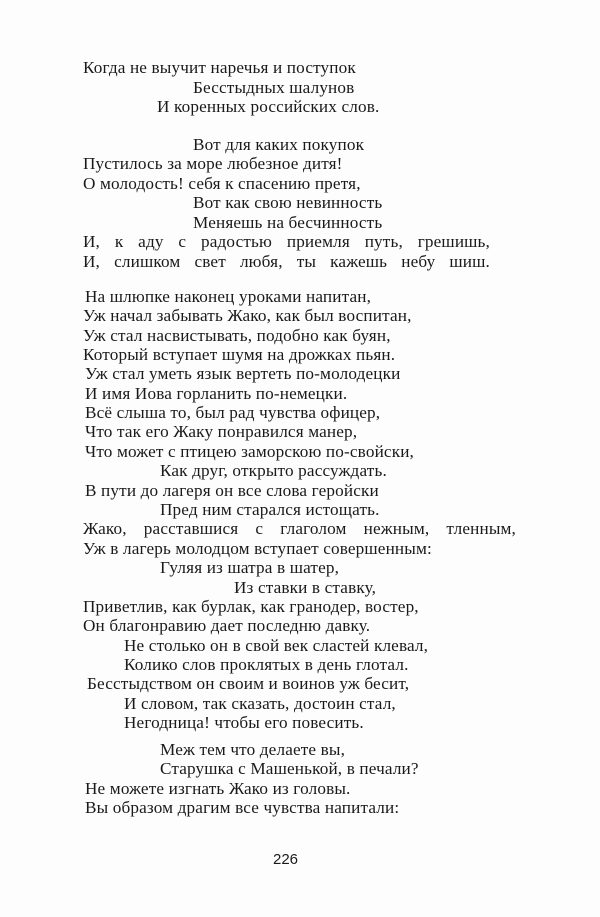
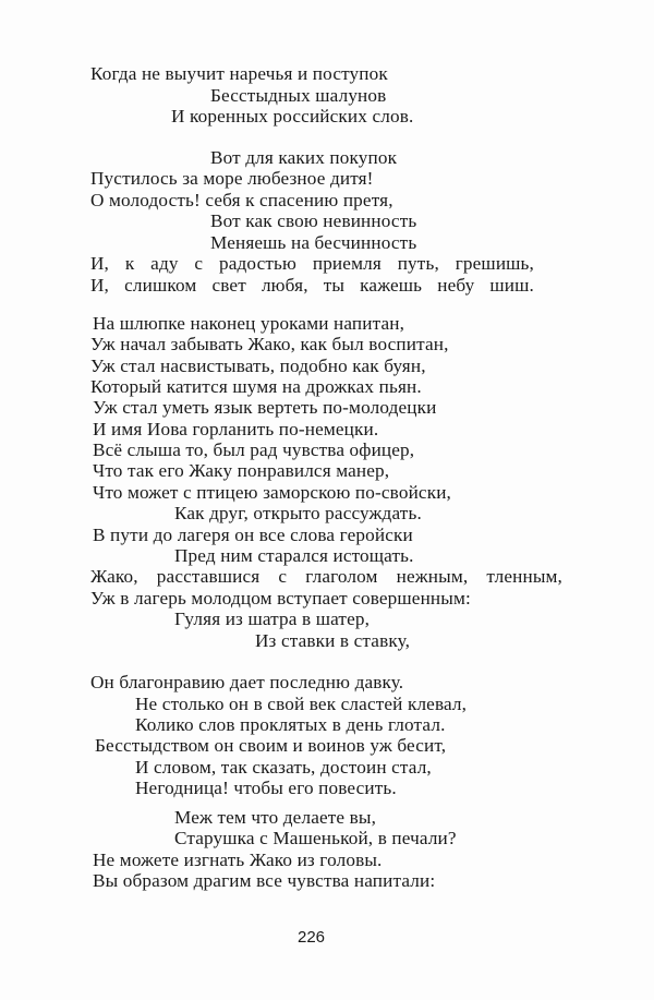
  Когда не выучит наречья и поступок
  Бесстыдных шалунов
  И коренных российских слов.
  Вот для каких покупок
  Пустилось за море любезное дитя!
  О молодость! себя к спасению претя,
  Вот как свою невинность
  Меняешь на бесчинность
  И, к аду с радостью приемля путь, грешишь,
  И, слишком свет любя, ты кажешь небу шиш.
  На шлюпке наконец уроками напитан,
  Уж начал забывать Жако, как был воспитан,
  Уж стал насвистывать, подобно как буян,
- Который вступает шумя на дрожках пьян.
+ Который катится шумя на дрожках пьян.
  Уж стал уметь язык вертеть по-молодецки
  И имя Иова горланить по-немецки.
  Всё слыша то, был рад чувства офицер,
  Что так его Жаку понравился манер,
  Что может с птицею заморскою по-свойски,
  Как друг, открыто рассуждать.
  В пути до лагеря он все слова геройски
  Пред ним старался истощать.
  Жако, расставшися с глаголом нежным, тленным,
  Уж в лагерь молодцом вступает совершенным:
  Гуляя из шатра в шатер,
  Из ставки в ставку,
- Приветлив, как бурлак, как гранодер, востер,
  Он благонравию дает последню давку.
  Не столько он в свой век сластей клевал,
  Колико слов проклятых в день глотал.
  Бесстыдством он своим и воинов уж бесит,
  И словом, так сказать, достоин стал,
  Негодница! чтобы его повесить.
  Меж тем что делаете вы,
  Старушка с Машенькой, в печали?
  Не можете изгнать Жако из головы.
  Вы образом драгим все чувства напитали:
  226
